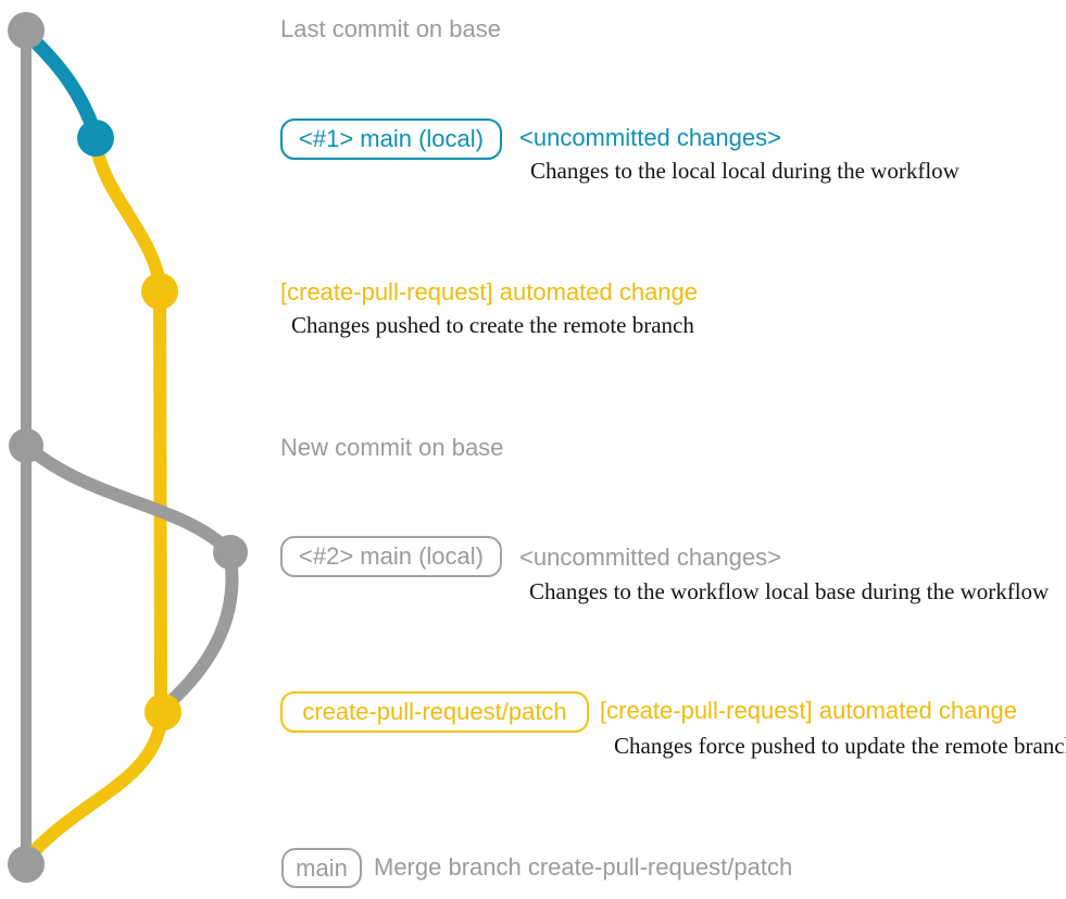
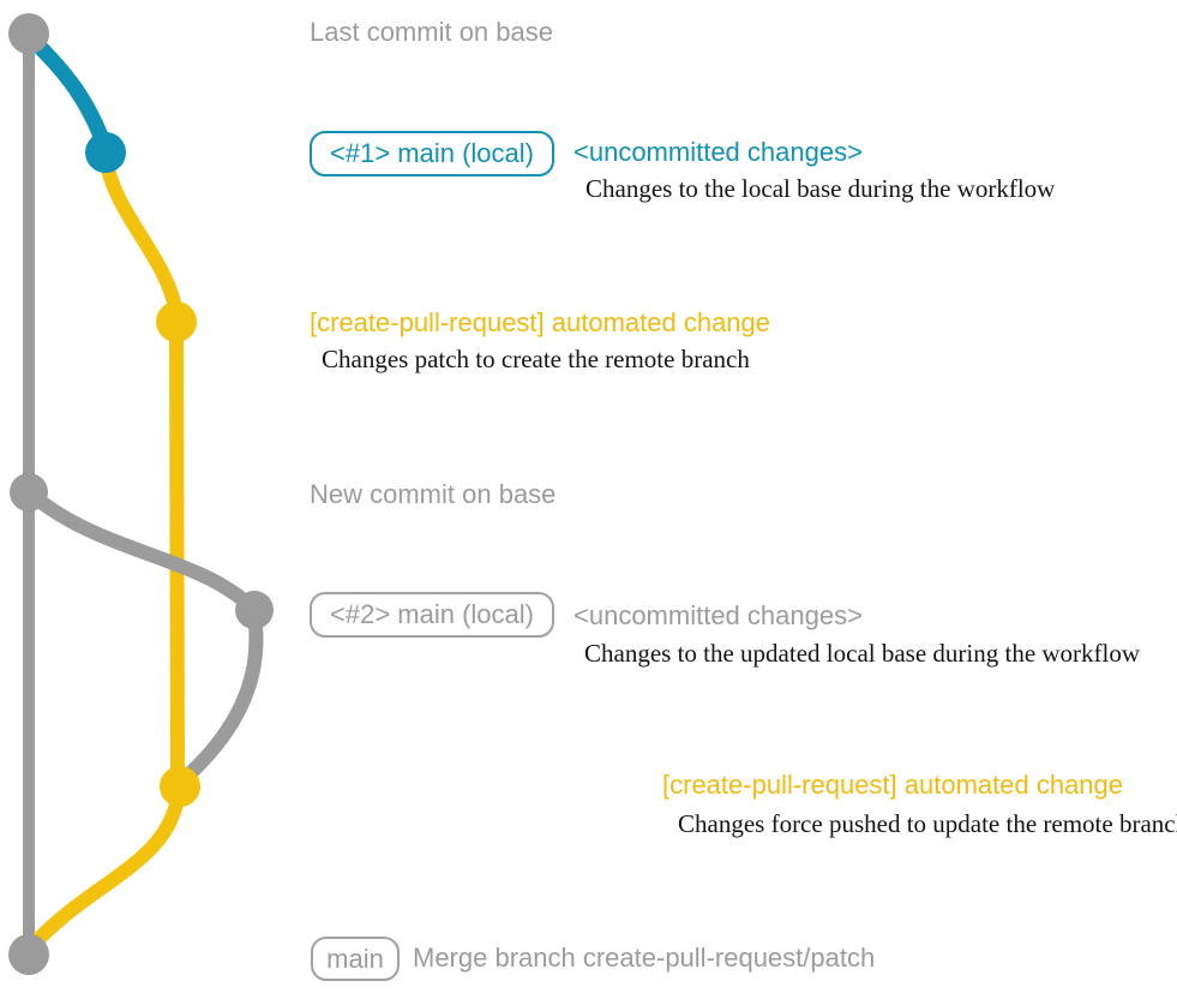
  Last commit on base
  <#1> main (local)
  <uncommitted changes>
- Changes to the local local during the workflow
+ Changes to the local base during the workflow
  [create-pull-request] automated change
- Changes pushed to create the remote branch
+ Changes patch to create the remote branch
  New commit on base
  <#2> main (local)
  <uncommitted changes>
- Changes to the workflow local base during the workflow
+ Changes to the updated local base during the workflow
- create-pull-request/patch
  [create-pull-request] automated change
  Changes force pushed to update the remote branc
  main
  Merge branch create-pull-request/patch
